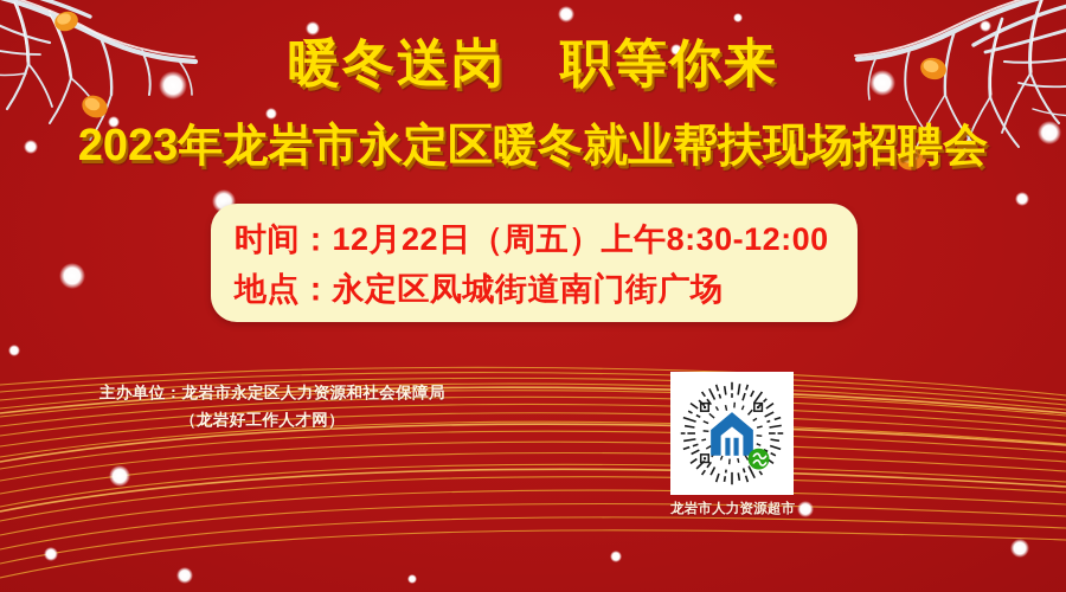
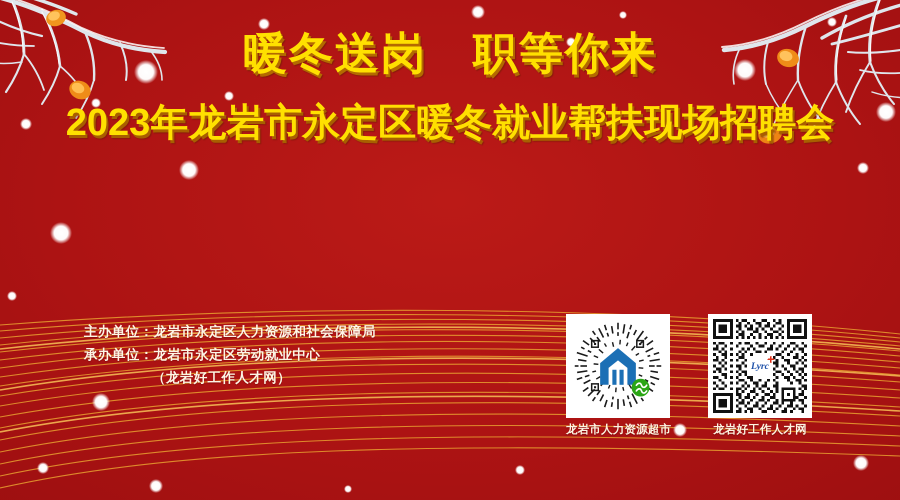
  暖冬送岗 职等你来
  2023年龙岩市永定区暖冬就业帮扶现场招聘会
- 时间：12月22日（周五）上午8:30-12:00
- 地点：永定区凤城街道南门街广场
  主办单位：龙岩市永定区人力资源和社会保障局
+ 承办单位：龙岩市永定区劳动就业中心
  （龙岩好工作人才网）
  龙岩市人力资源超市
+ Lyrc
+ 龙岩好工作人才网
